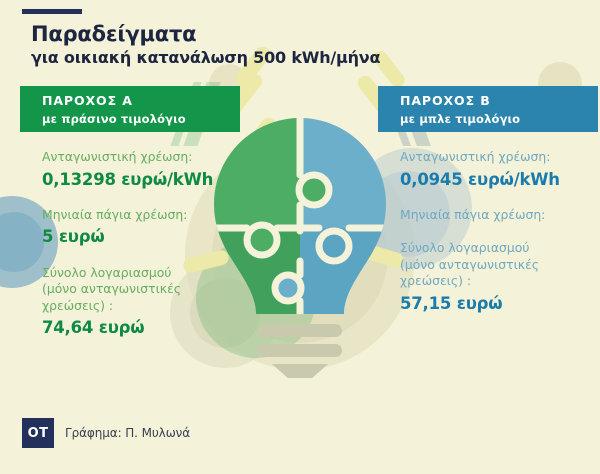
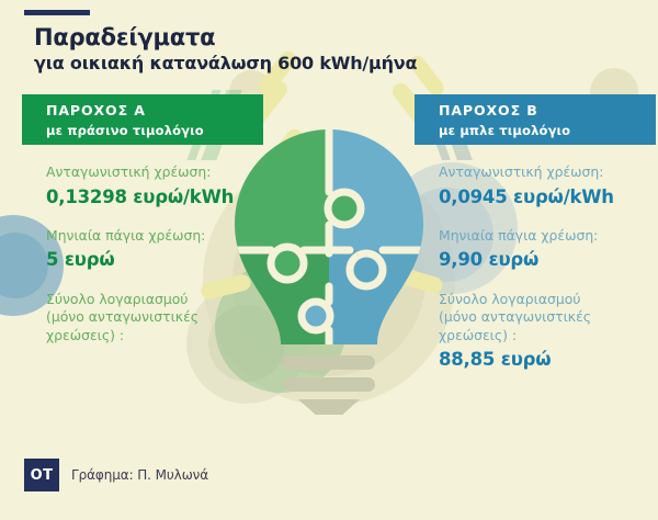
  Παραδείγματα
- για οικιακή κατανάλωση 500 kWh/μήνα
+ για οικιακή κατανάλωση 600 kWh/μήνα
  ΠΑΡΟΧΟΣ Α
  με πράσινο τιμολόγιο
  Ανταγωνιστική χρέωση:
  0,13298 ευρώ/kWh
  Μηνιαία πάγια χρέωση:
  5 ευρώ
  Σύνολο λογαριασμού
  (μόνο ανταγωνιστικές
  χρεώσεις) :
- 74,64 ευρώ
  ΠΑΡΟΧΟΣ Β
  με μπλε τιμολόγιο
  Ανταγωνιστική χρέωση:
  0,0945 ευρώ/kWh
  Μηνιαία πάγια χρέωση:
+ 9,90 ευρώ
  Σύνολο λογαριασμού
  (μόνο ανταγωνιστικές
  χρεώσεις) :
- 57,15 ευρώ
+ 88,85 ευρώ
  ΟΤ
  Γράφημα: Π. Μυλωνά
